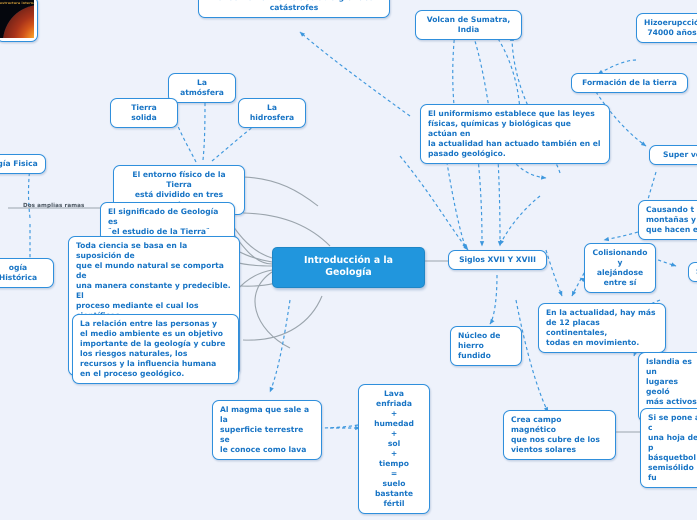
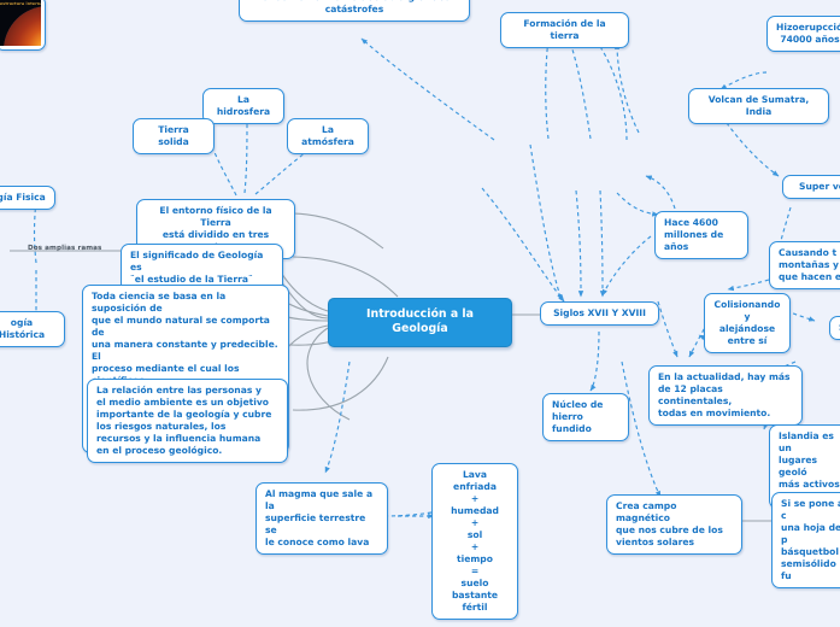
  catástrofes
- Volcan de Sumatra, India
+ Formación de la tierra
  Hizoerupcci
  74000 años
- La atmósfera
+ La hidrosfera
  Tierra solida
- La hidrosfera
+ La atmósfera
- Formación de la tierra
+ Volcan de Sumatra, India
- El uniformismo establece que las leyes
- físicas, químicas y biológicas que actúan en
- la actualidad han actuado también en el
- pasado geológico.
  gía Fisica
  Super v
  El entorno físico de la Tierra
  está dividido en tres
+ Hace 4600
+ millones de años
  El significado de Geología es
  ¨el estudio de la Tierra¨
  Causando t
  montañas y
  que hacen e
  Colisionando y
  alejándose
  entre sí
  ogía Histórica
  Toda ciencia se basa en la suposición de
  que el mundo natural se comporta de
  una manera constante y predecible. El
  Introducción a la Geología
  Siglos XVII Y XVIII
  En la actualidad, hay más
  de 12 placas continentales,
  todas en movimiento.
  La relación entre las personas y
  el medio ambiente es un objetivo
  importante de la geología y cubre
  los riesgos naturales, los
  recursos y la influencia humana
  en el proceso geológico.
  Núcleo de
  hierro fundido
  Islandia es un
  lugares geoló
  más activos
  Al magma que sale a la
  superficie terrestre se
  le conoce como lava
  Lava enfriada
  +
  humedad
  +
  sol
  +
  tiempo
  =
  suelo bastante
  fértil
  Crea campo magnético
  que nos cubre de los
  vientos solares
  Si se pone c
  una hoja de p
  básquetbol
  semisólido fu
